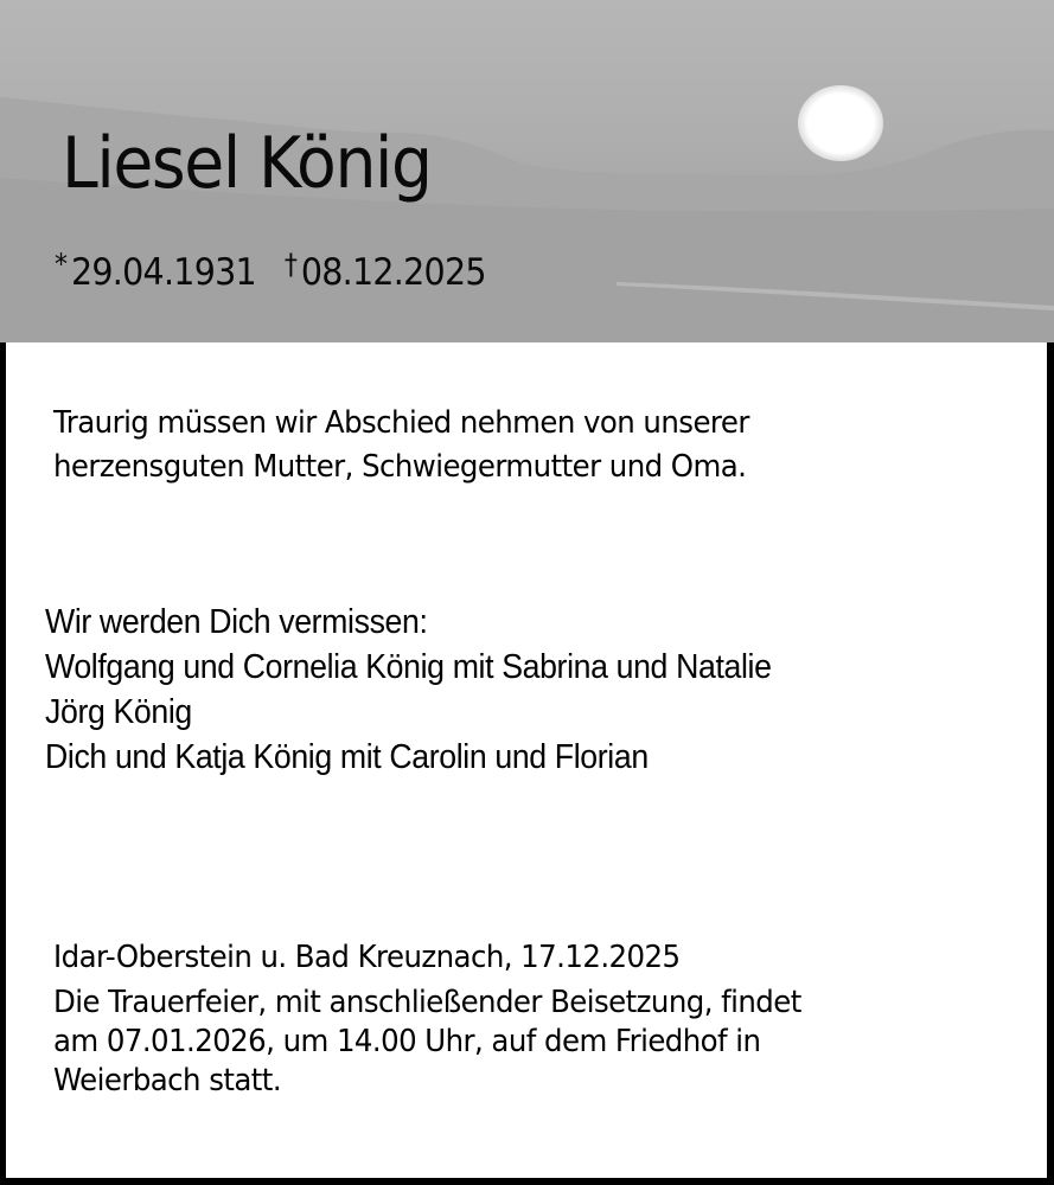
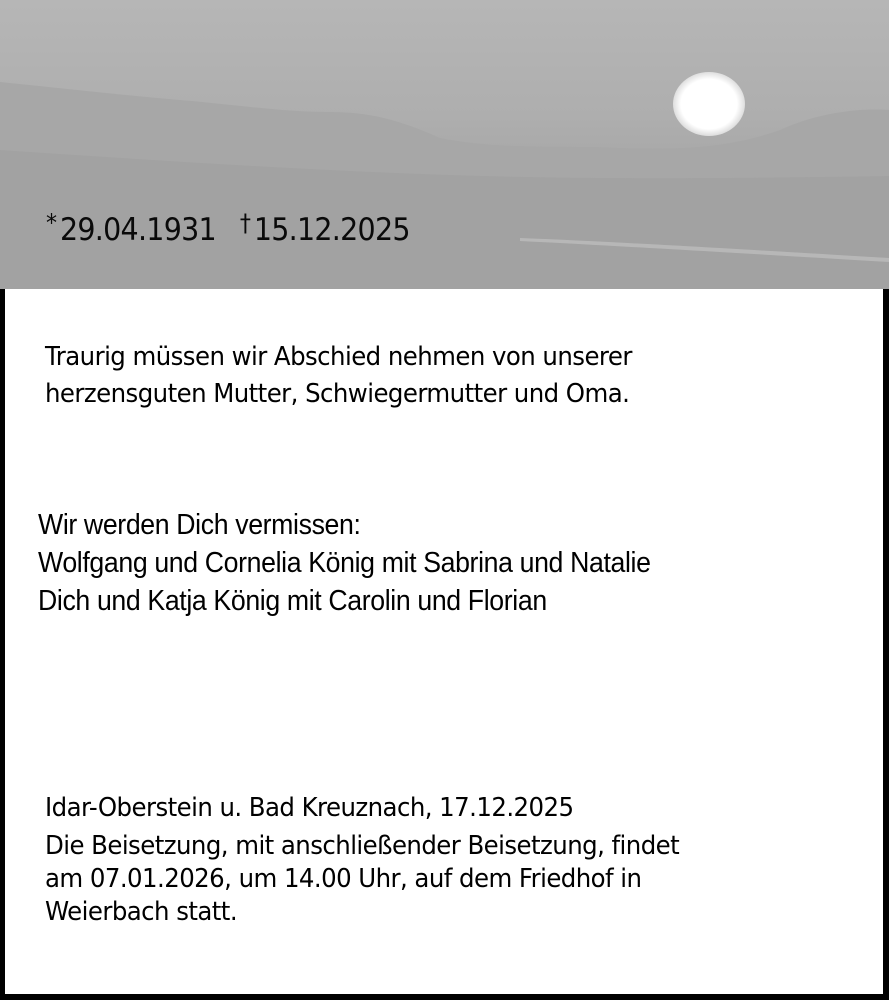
- Liesel König
- * 29.04.1931 † 08.12.2025
+ * 29.04.1931 † 15.12.2025
  Traurig müssen wir Abschied nehmen von unserer
  herzensguten Mutter, Schwiegermutter und Oma.
  Wir werden Dich vermissen:
  Wolfgang und Cornelia König mit Sabrina und Natalie
- Jörg König
  Dich und Katja König mit Carolin und Florian
  Idar-Oberstein u. Bad Kreuznach, 17.12.2025
- Die Trauerfeier, mit anschließender Beisetzung, findet
+ Die Beisetzung, mit anschließender Beisetzung, findet
  am 07.01.2026, um 14.00 Uhr, auf dem Friedhof in
  Weierbach statt.
